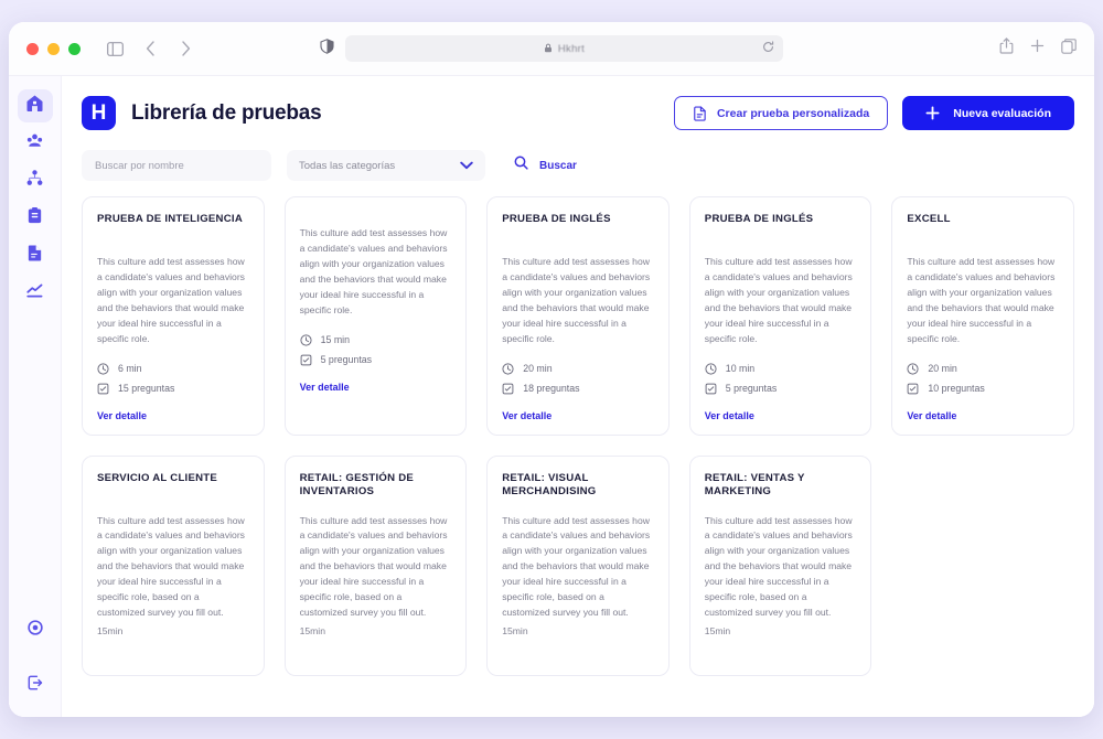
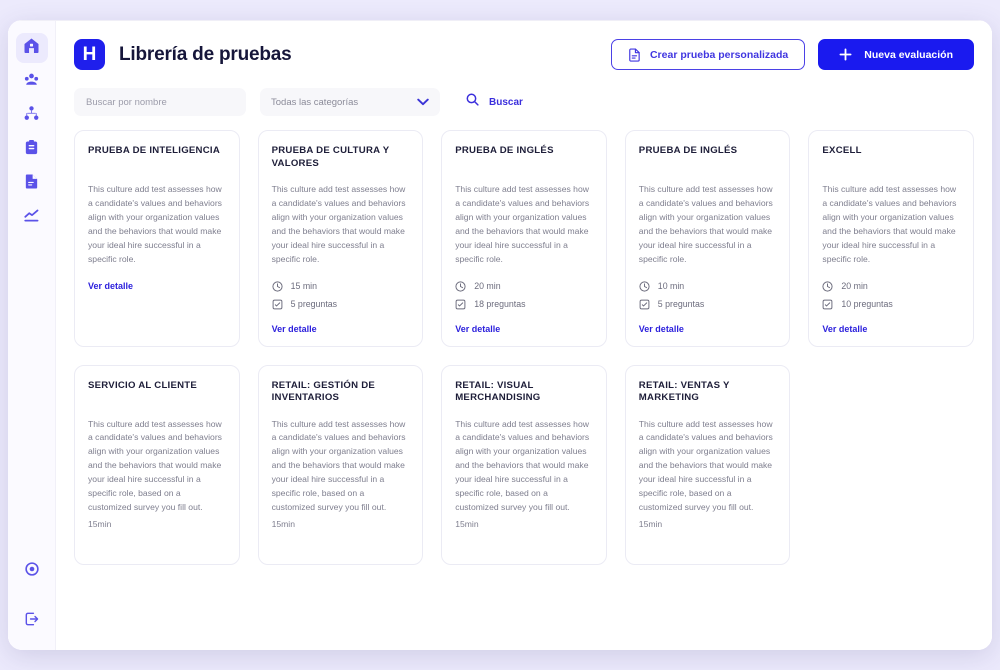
- Hkhrt
  H
  Librería de pruebas
  Crear prueba personalizada
  Nueva evaluación
  Buscar por nombre
  Todas las categorías
  Buscar
  PRUEBA DE INTELIGENCIA
  This culture add test assesses how a candidate's values and behaviors align with your organization values and the behaviors that would make your ideal hire successful in a specific role.
- 6 min
- 15 preguntas
  Ver detalle
+ PRUEBA DE CULTURA Y VALORES
  This culture add test assesses how a candidate's values and behaviors align with your organization values and the behaviors that would make your ideal hire successful in a specific role.
  15 min
  5 preguntas
  Ver detalle
  PRUEBA DE INGLÉS
  This culture add test assesses how a candidate's values and behaviors align with your organization values and the behaviors that would make your ideal hire successful in a specific role.
  20 min
  18 preguntas
  Ver detalle
  PRUEBA DE INGLÉS
  This culture add test assesses how a candidate's values and behaviors align with your organization values and the behaviors that would make your ideal hire successful in a specific role.
  10 min
  5 preguntas
  Ver detalle
  EXCELL
  This culture add test assesses how a candidate's values and behaviors align with your organization values and the behaviors that would make your ideal hire successful in a specific role.
  20 min
  10 preguntas
  Ver detalle
  SERVICIO AL CLIENTE
  This culture add test assesses how a candidate's values and behaviors align with your organization values and the behaviors that would make your ideal hire successful in a specific role, based on a customized survey you fill out.
  15min
  RETAIL: GESTIÓN DE INVENTARIOS
  This culture add test assesses how a candidate's values and behaviors align with your organization values and the behaviors that would make your ideal hire successful in a specific role, based on a customized survey you fill out.
  15min
  RETAIL: VISUAL MERCHANDISING
  This culture add test assesses how a candidate's values and behaviors align with your organization values and the behaviors that would make your ideal hire successful in a specific role, based on a customized survey you fill out.
  15min
  RETAIL: VENTAS Y MARKETING
  This culture add test assesses how a candidate's values and behaviors align with your organization values and the behaviors that would make your ideal hire successful in a specific role, based on a customized survey you fill out.
  15min
